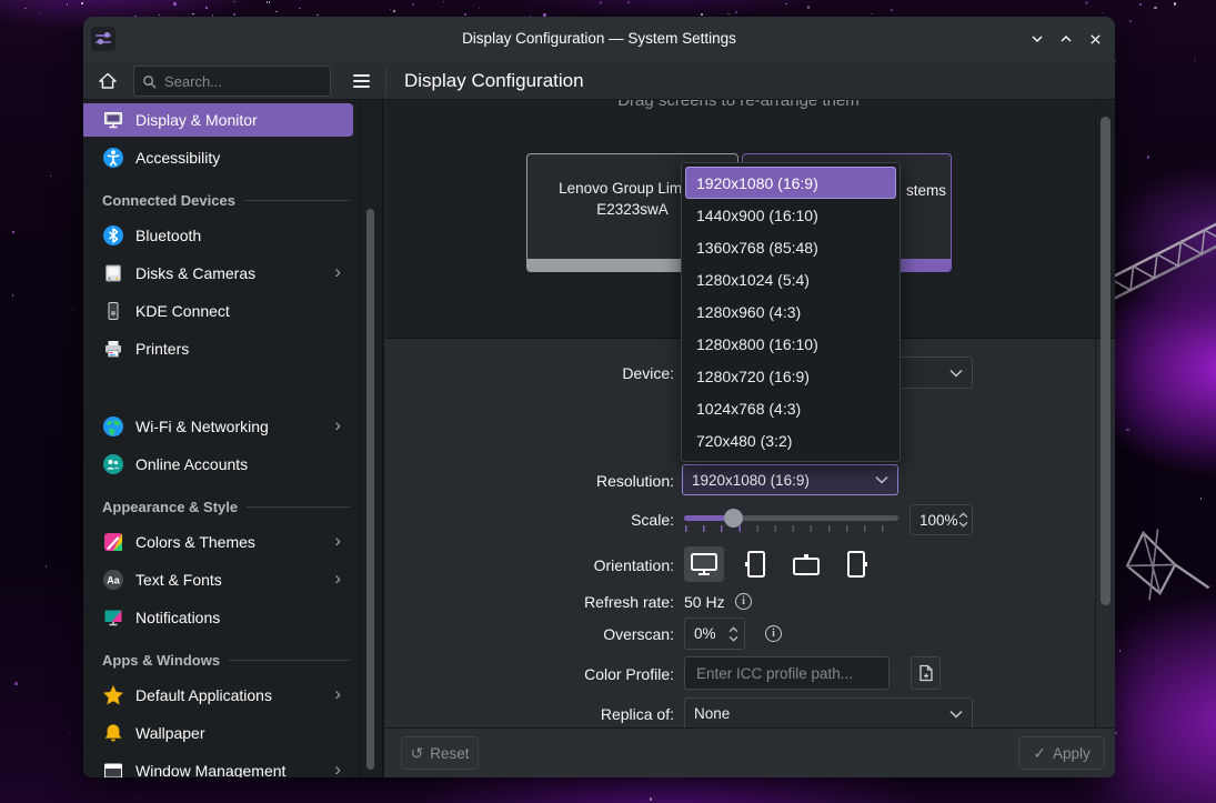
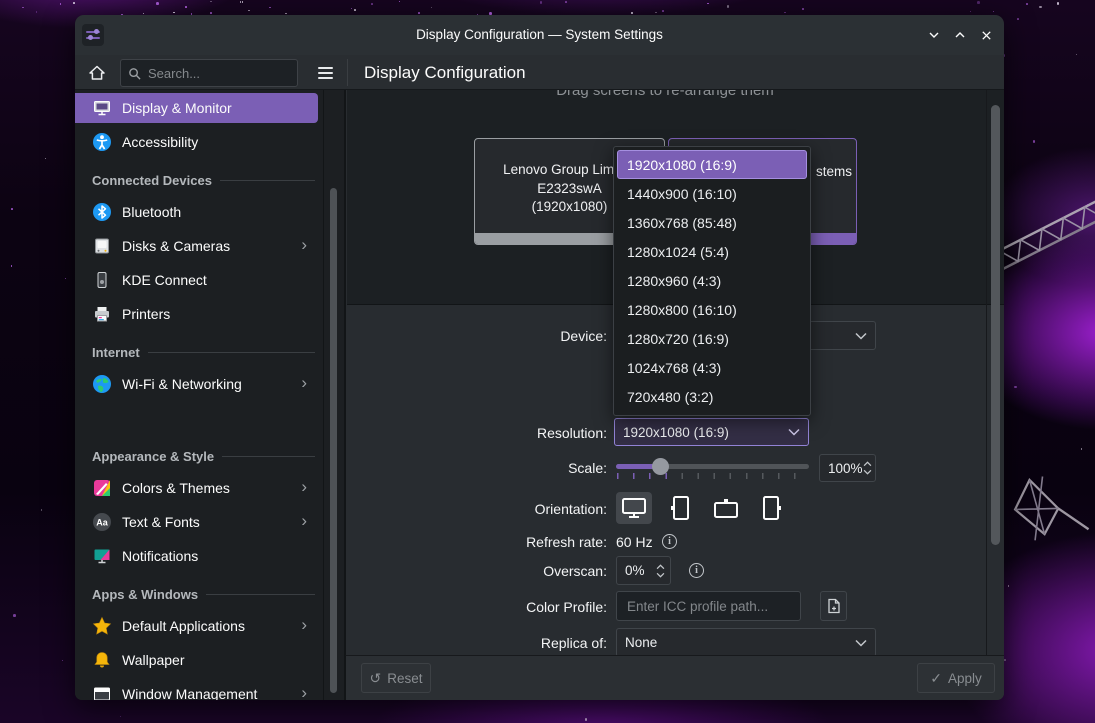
  Display Configuration — System Settings
  Search...
  Display Configuration
  Display & Monitor
  Accessibility
  Connected Devices
  Bluetooth
  Disks & Cameras
  ›
  KDE Connect
  Printers
+ Internet
  Wi-Fi & Networking
  ›
- Online Accounts
  Appearance & Style
  Colors & Themes
  ›
  Aa
  Text & Fonts
  ›
  Notifications
  Apps & Windows
  Default Applications
  ›
  Wallpaper
  Window Management
  ›
  Drag screens to re-arrange them
  Lenovo Group Lim
  E2323swA
+ (1920x1080)
  stems
  1920x1080 (16:9)
  1440x900 (16:10)
  1360x768 (85:48)
  1280x1024 (5:4)
  1280x960 (4:3)
  1280x800 (16:10)
  1280x720 (16:9)
  1024x768 (4:3)
  720x480 (3:2)
  Device:
  Resolution:
  1920x1080 (16:9)
  Scale:
  100%
  Orientation:
  Refresh rate:
- 50 Hz
+ 60 Hz
  i
  Overscan:
  0%
  i
  Color Profile:
  Enter ICC profile path...
  Replica of:
  None
  ↺
  Reset
  ✓
  Apply
